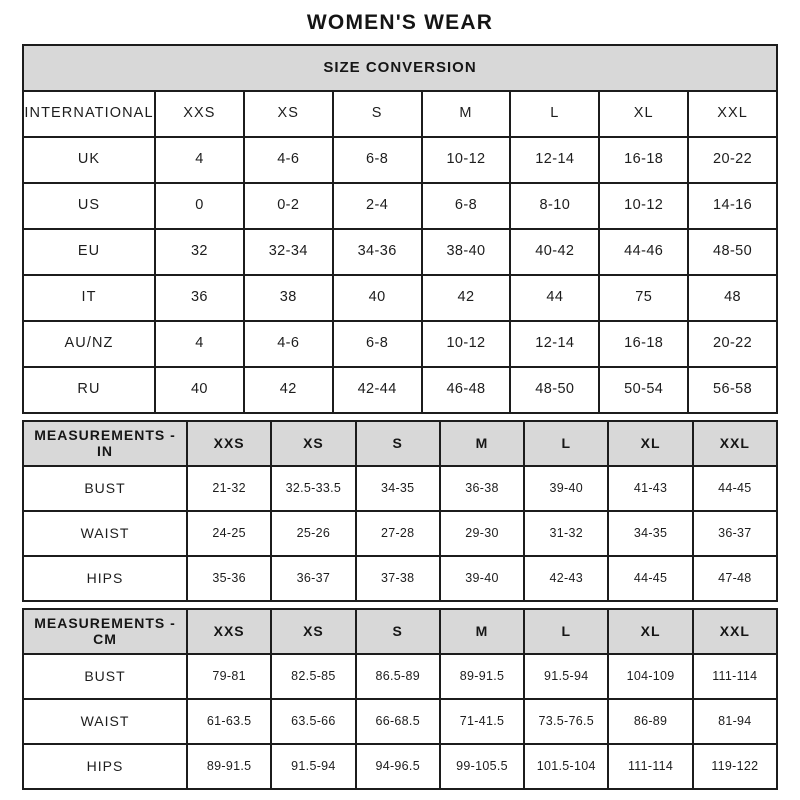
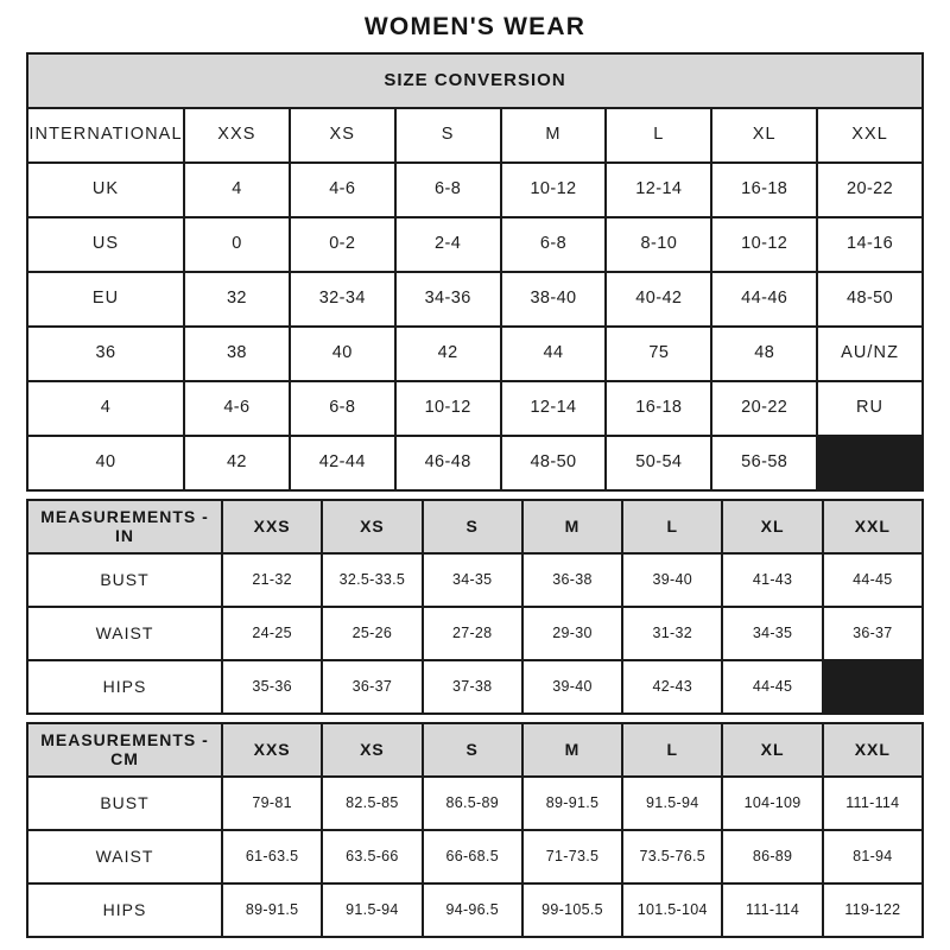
  WOMEN'S WEAR
  SIZE CONVERSION
  INTERNATIONAL
  XXS
  XS
  S
  M
  L
  XL
  XXL
  UK
  4
  4-6
  6-8
  10-12
  12-14
  16-18
  20-22
  US
  0
  0-2
  2-4
  6-8
  8-10
  10-12
  14-16
  EU
  32
  32-34
  34-36
  38-40
  40-42
  44-46
  48-50
- IT
  36
  38
  40
  42
  44
  75
  48
  AU/NZ
  4
  4-6
  6-8
  10-12
  12-14
  16-18
  20-22
  RU
  40
  42
  42-44
  46-48
  48-50
  50-54
  56-58
  MEASUREMENTS - IN
  XXS
  XS
  S
  M
  L
  XL
  XXL
  BUST
  21-32
  32.5-33.5
  34-35
  36-38
  39-40
  41-43
  44-45
  WAIST
  24-25
  25-26
  27-28
  29-30
  31-32
  34-35
  36-37
  HIPS
  35-36
  36-37
  37-38
  39-40
  42-43
  44-45
- 47-48
  MEASUREMENTS - CM
  XXS
  XS
  S
  M
  L
  XL
  XXL
  BUST
  79-81
  82.5-85
  86.5-89
  89-91.5
  91.5-94
  104-109
  111-114
  WAIST
  61-63.5
  63.5-66
  66-68.5
- 71-41.5
+ 71-73.5
  73.5-76.5
  86-89
  81-94
  HIPS
  89-91.5
  91.5-94
  94-96.5
  99-105.5
  101.5-104
  111-114
  119-122
